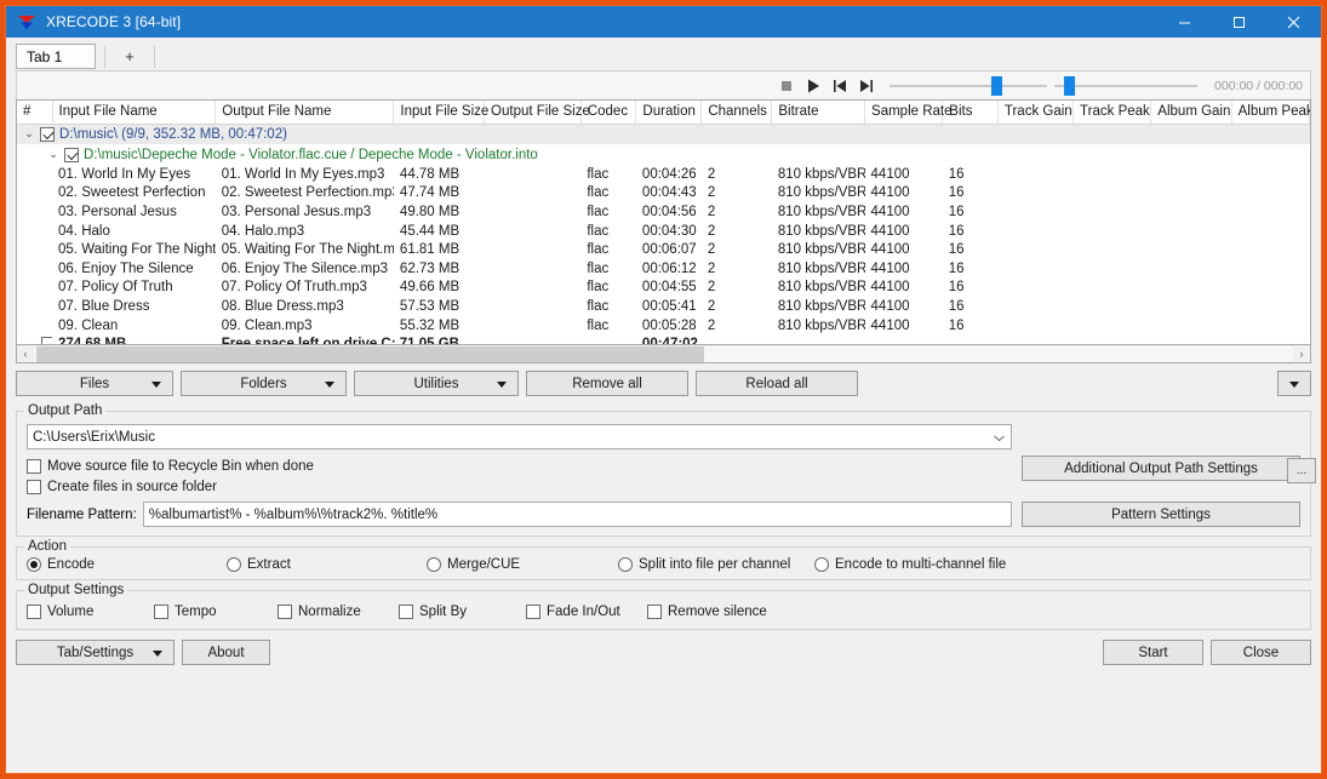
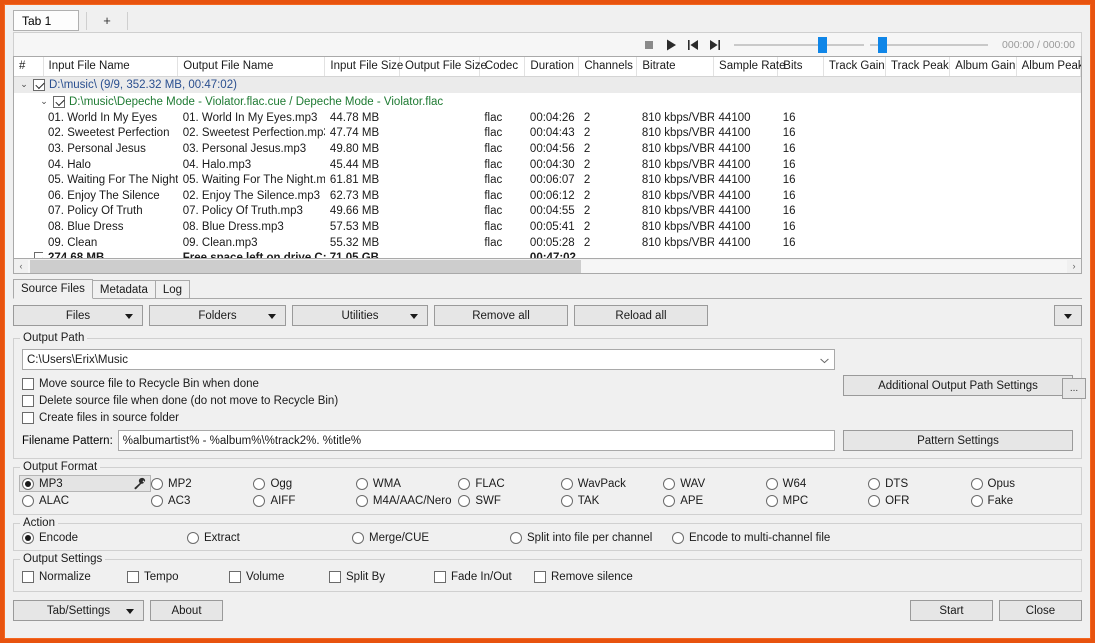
- XRECODE 3 [64-bit]
  Tab 1
  +
  000:00 / 000:00
  #	Input File Name	Output File Name	Input File Size	Output File Size	Codec	Duration	Channels	Bitrate	Sample Rat	Bits	Track Gain	Track Peak	Album Gain	Album Peak
  ⌄ D:\music\ (9/9, 352.32 MB, 00:47:02)
- ⌄ D:\music\Depeche Mode - Violator.flac.cue / Depeche Mode - Violator.into
+ ⌄ D:\music\Depeche Mode - Violator.flac.cue / Depeche Mode - Violator.flac
  	01. World In My Eyes	01. World In My Eyes.mp3	44.78 MB		flac	00:04:26	2	810 kbps/VBR	44100	16
  	02. Sweetest Perfection	02. Sweetest Perfection.mp	47.74 MB		flac	00:04:43	2	810 kbps/VBR	44100	16
  	03. Personal Jesus	03. Personal Jesus.mp3	49.80 MB		flac	00:04:56	2	810 kbps/VBR	44100	16
  	04. Halo	04. Halo.mp3	45.44 MB		flac	00:04:30	2	810 kbps/VBR	44100	16
  	05. Waiting For The Night	05. Waiting For The Night.m	61.81 MB		flac	00:06:07	2	810 kbps/VBR	44100	16
- 	06. Enjoy The Silence	06. Enjoy The Silence.mp3	62.73 MB		flac	00:06:12	2	810 kbps/VBR	44100	16
+ 	06. Enjoy The Silence	02. Enjoy The Silence.mp3	62.73 MB		flac	00:06:12	2	810 kbps/VBR	44100	16
  	07. Policy Of Truth	07. Policy Of Truth.mp3	49.66 MB		flac	00:04:55	2	810 kbps/VBR	44100	16
- 	07. Blue Dress	08. Blue Dress.mp3	57.53 MB		flac	00:05:41	2	810 kbps/VBR	44100	16
+ 	08. Blue Dress	08. Blue Dress.mp3	57.53 MB		flac	00:05:41	2	810 kbps/VBR	44100	16
  	09. Clean	09. Clean.mp3	55.32 MB		flac	00:05:28	2	810 kbps/VBR	44100	16
  ‹
  ›
+ Source Files
+ Metadata
+ Log
  Files
  Folders
  Utilities
  Remove all
  Reload all
  Output Path
  C:\Users\Erix\Music
  Move source file to Recycle Bin when done
+ Delete source file when done (do not move to Recycle Bin)
  Create files in source folder
  Filename Pattern:
  %albumartist% - %album%\%track2%. %title%
  Additional Output Path Settings
  Pattern Settings
  ...
+ Output Format
+ MP3
+ MP2
+ Ogg
+ WMA
+ FLAC
+ WavPack
+ WAV
+ W64
+ DTS
+ Opus
+ ALAC
+ AC3
+ AIFF
+ M4A/AAC/Nero
+ SWF
+ TAK
+ APE
+ MPC
+ OFR
+ Fake
  Action
  Encode
  Extract
  Merge/CUE
  Split into file per channel
  Encode to multi-channel file
  Output Settings
- Volume
+ Normalize
  Tempo
- Normalize
+ Volume
  Split By
  Fade In/Out
  Remove silence
  Tab/Settings
  About
  Start
  Close
